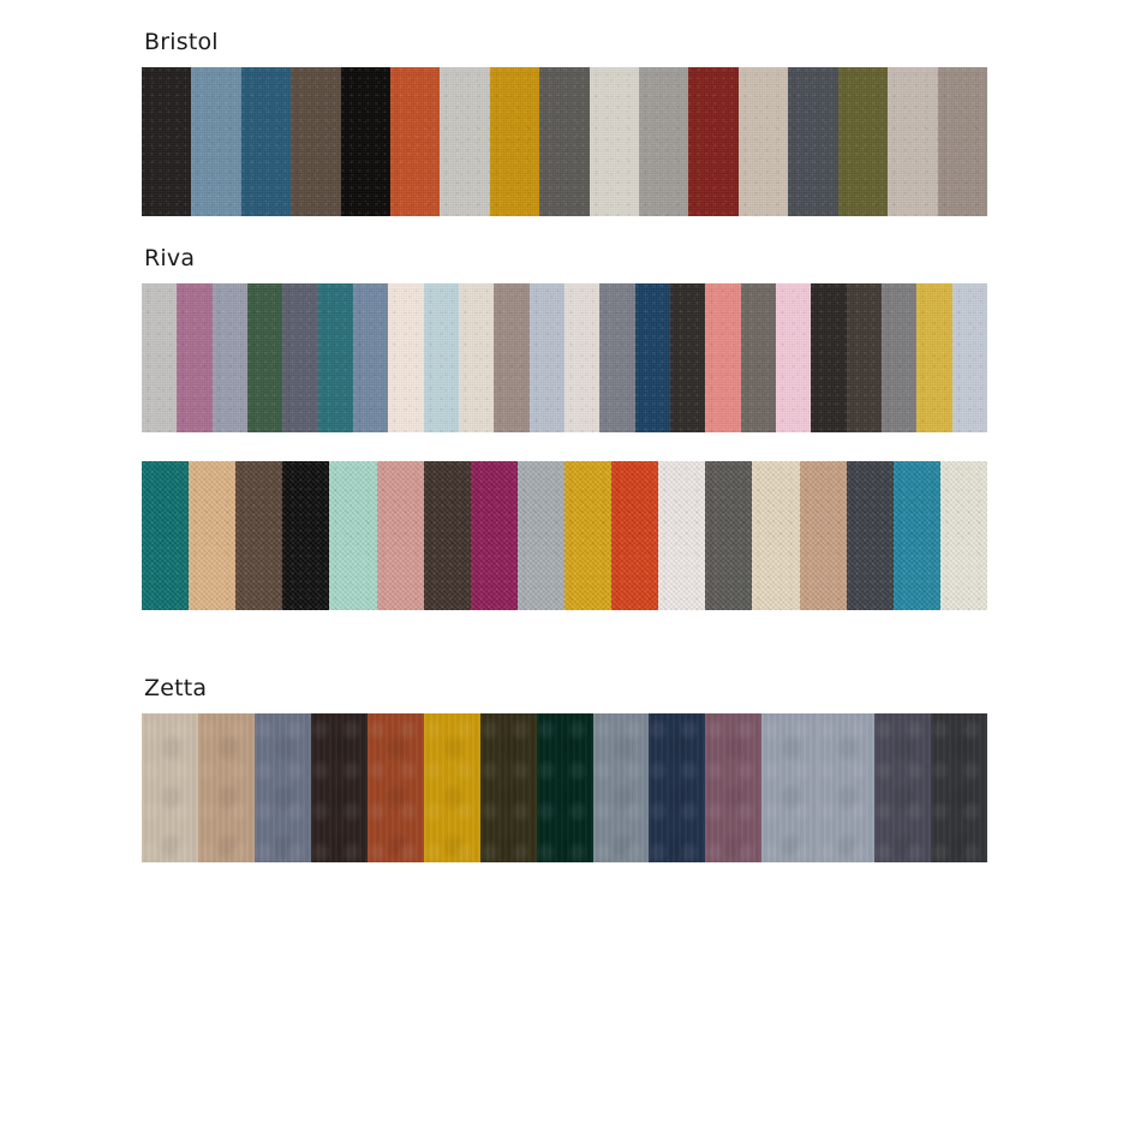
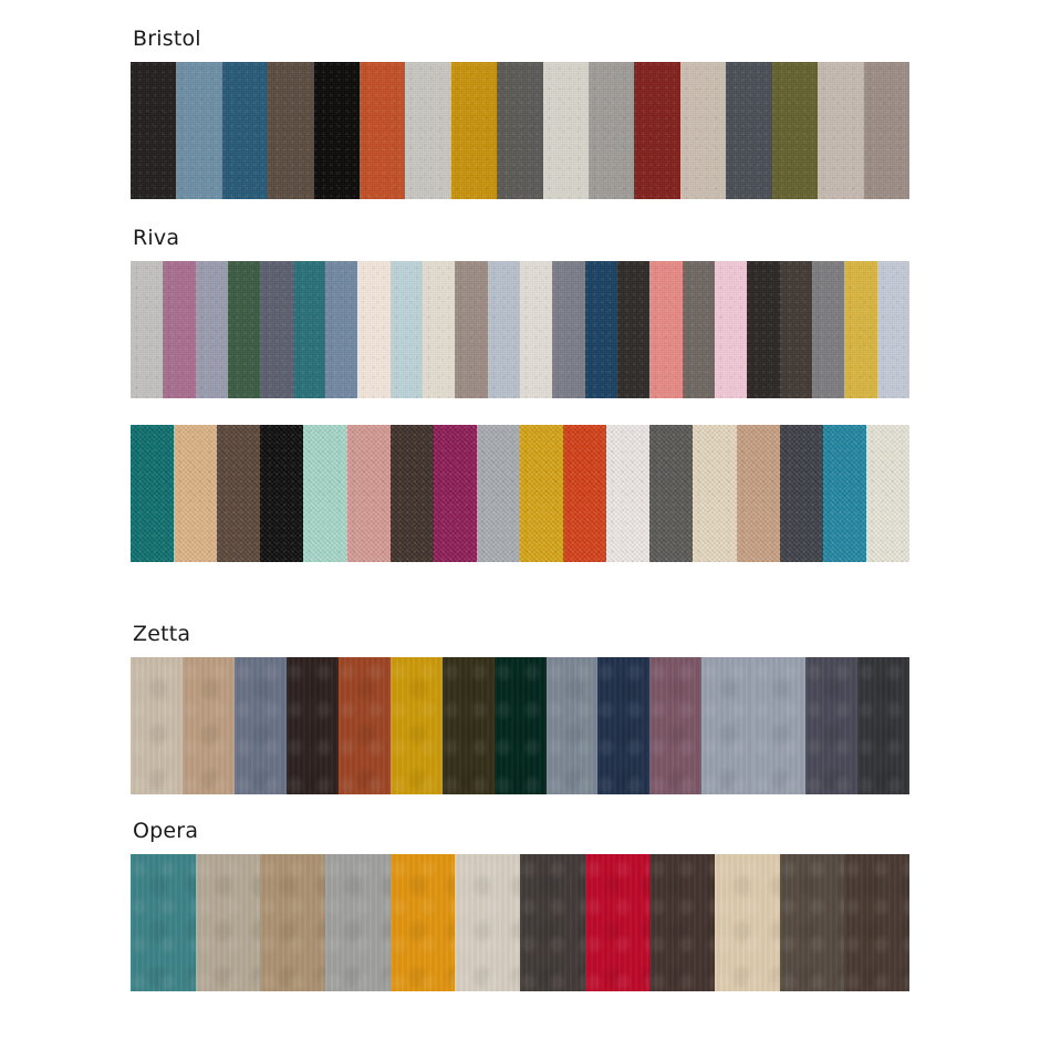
  Bristol
  Riva
  Zetta
+ Opera
